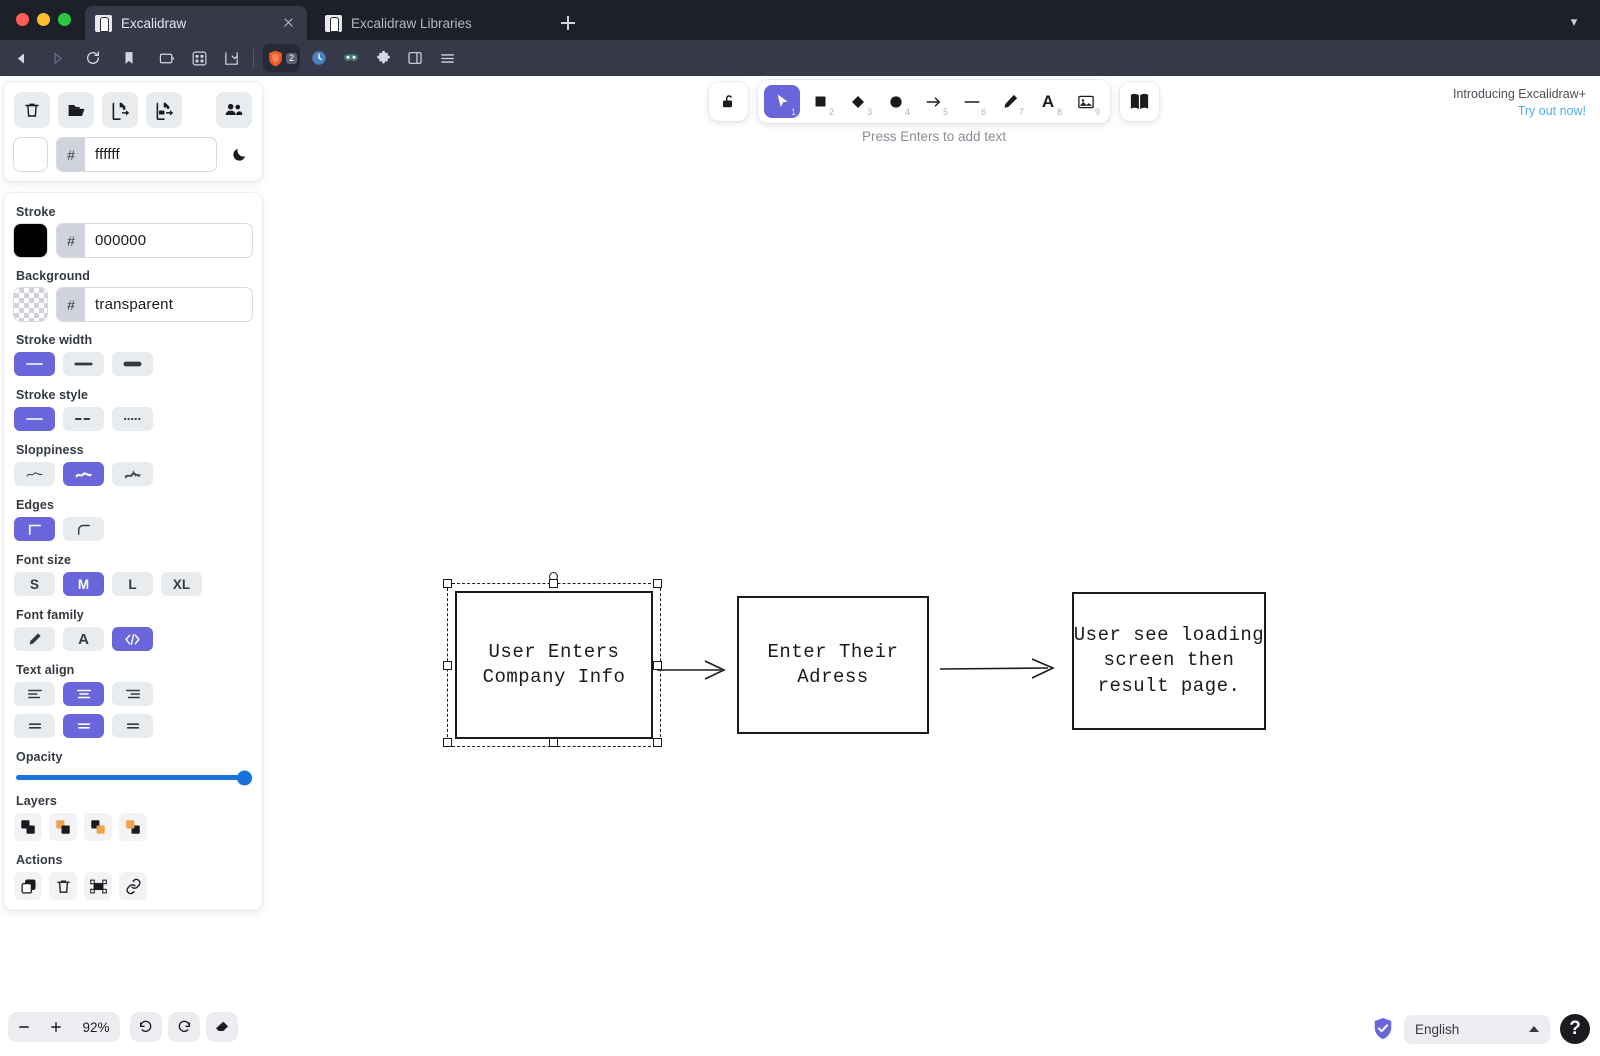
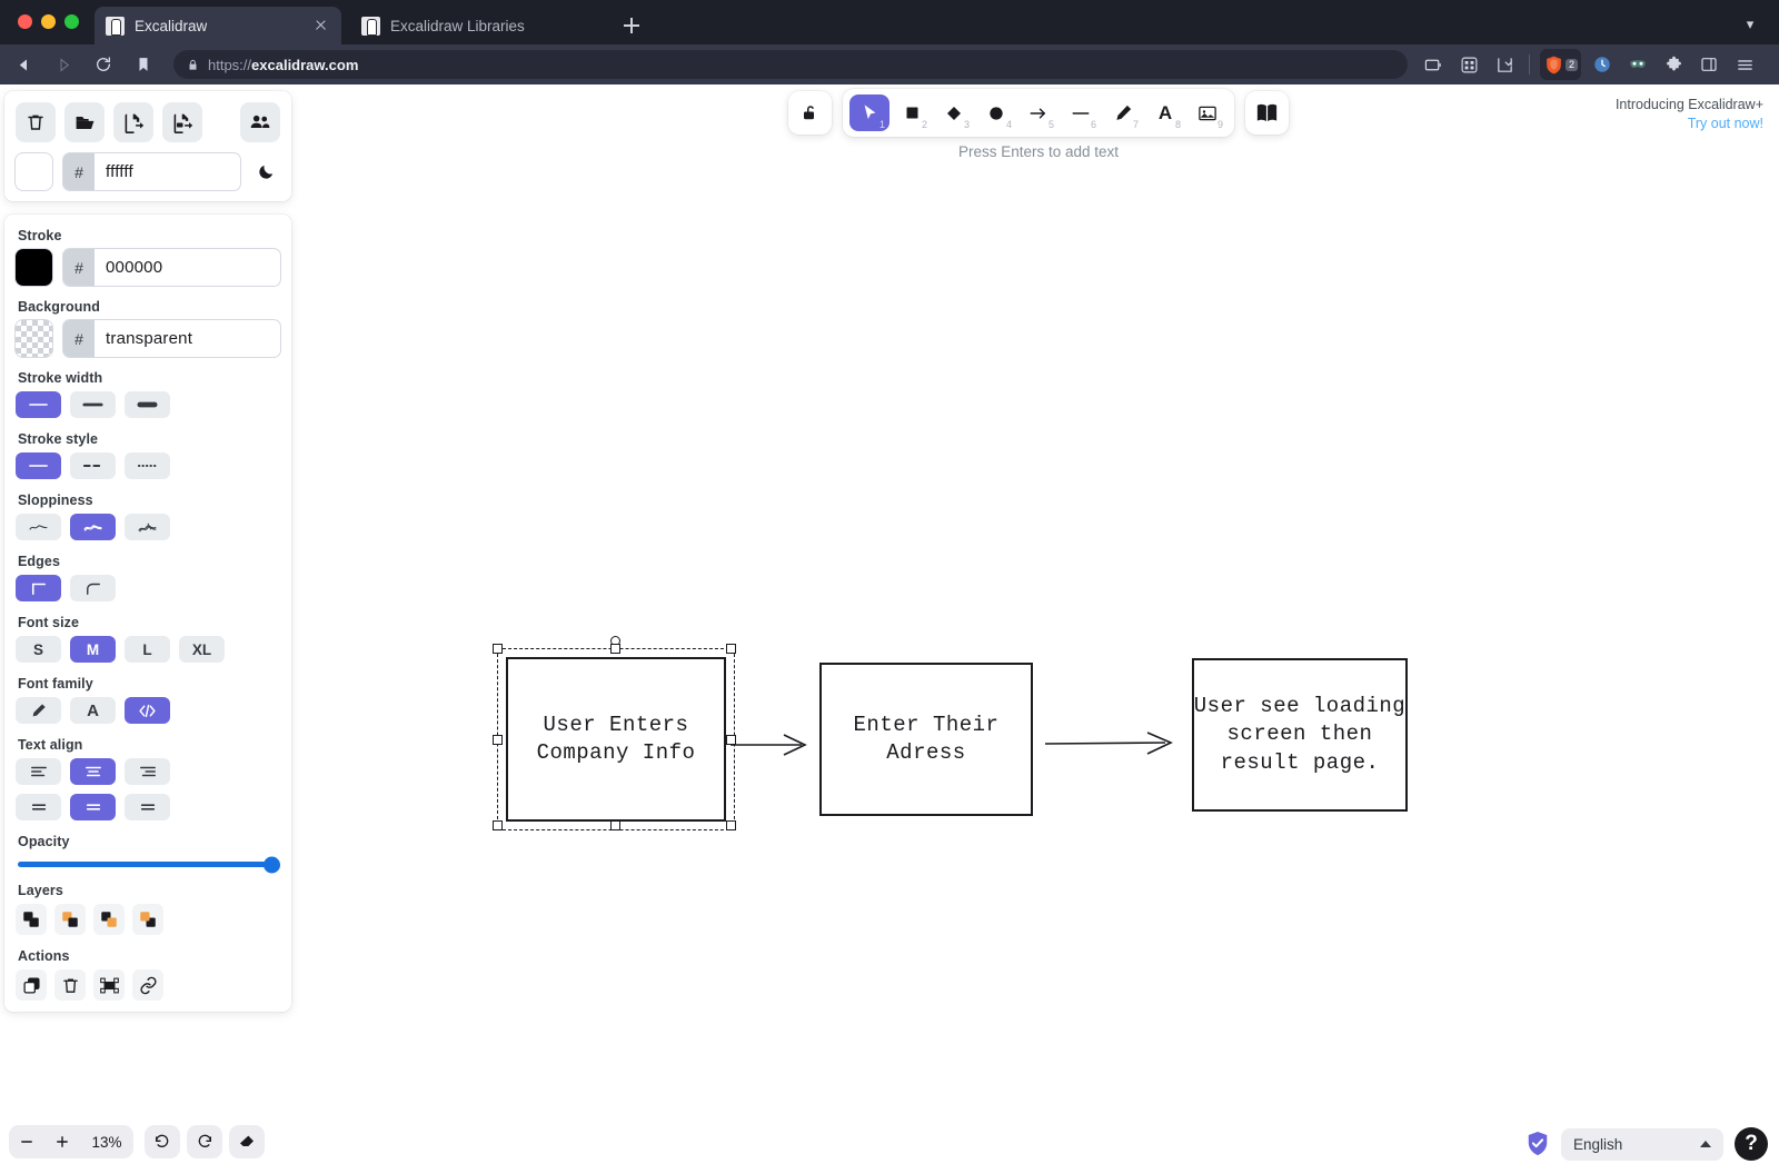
  Excalidraw
  Excalidraw Libraries
  ▾
+ https://excalidraw.com
  2
  User Enters
  Company Info
  Enter Their
  Adress
  User see loading
  screen then
  result page.
  #
  ffffff
  Stroke
  #
  000000
  Background
  #
  transparent
  Stroke width
  Stroke style
  Sloppiness
  Edges
  Font size
  S
  M
  L
  XL
  Font family
  A
  Text align
  Opacity
  Layers
  Actions
  1
  2
  3
  4
  5
  6
  7
  A
  8
  9
  Press Enters to add text
  Introducing Excalidraw+
  Try out now!
- 92%
+ 13%
  English
  ?
